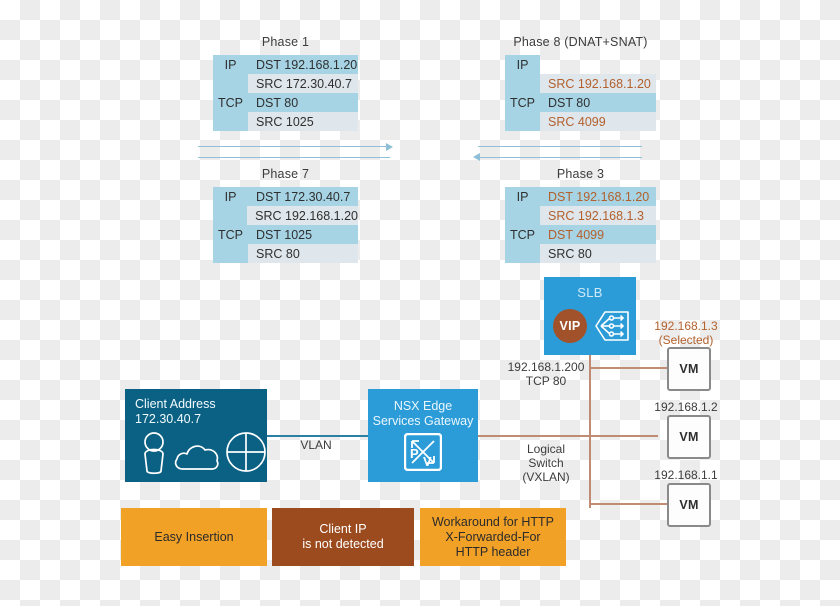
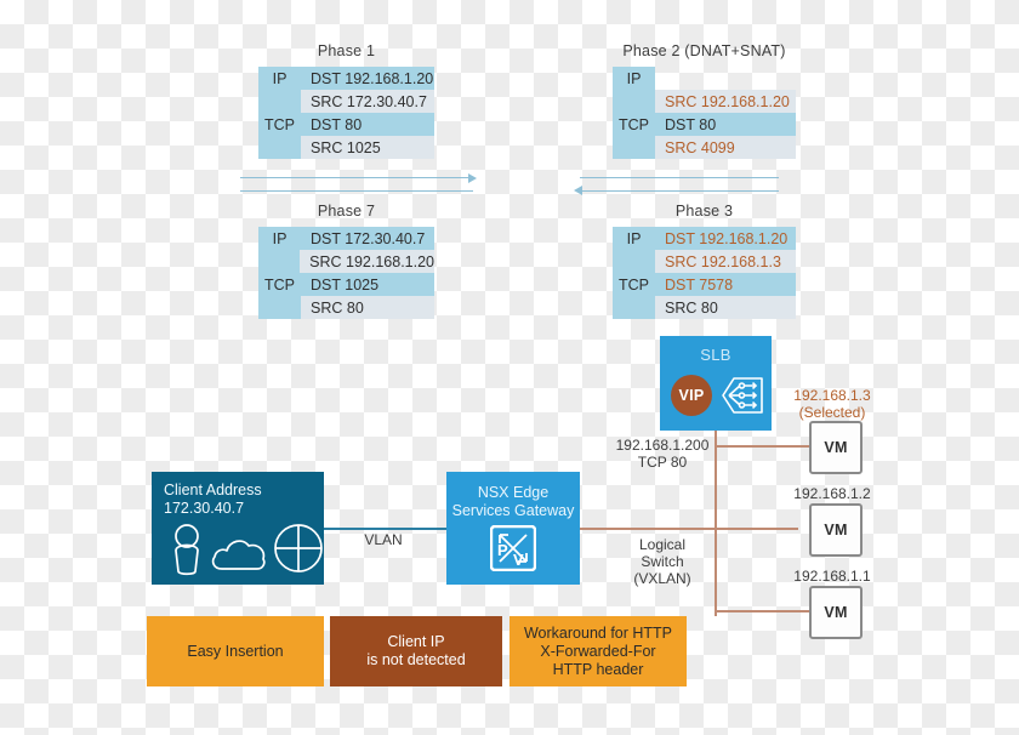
  Phase 1
  IP
  DST 192.168.1.20
  SRC 172.30.40.7
  TCP
  DST 80
  SRC 1025
- Phase 8 (DNAT+SNAT)
+ Phase 2 (DNAT+SNAT)
  IP
  SRC 192.168.1.20
  TCP
  DST 80
  SRC 4099
  Phase 7
  IP
  DST 172.30.40.7
  SRC 192.168.1.20
  TCP
  DST 1025
  SRC 80
  Phase 3
  IP
  DST 192.168.1.20
  SRC 192.168.1.3
  TCP
- DST 4099
+ DST 7578
  SRC 80
  SLB
  VIP
  Client Address
  172.30.40.7
  NSX Edge
  Services Gateway
  P
  V
  VLAN
  192.168.1.200
  TCP 80
  Logical
  Switch
  (VXLAN)
  192.168.1.3
  (Selected)
  VM
  192.168.1.2
  VM
  192.168.1.1
  VM
  Easy Insertion
  Client IP
  is not detected
  Workaround for HTTP
  X-Forwarded-For
  HTTP header
